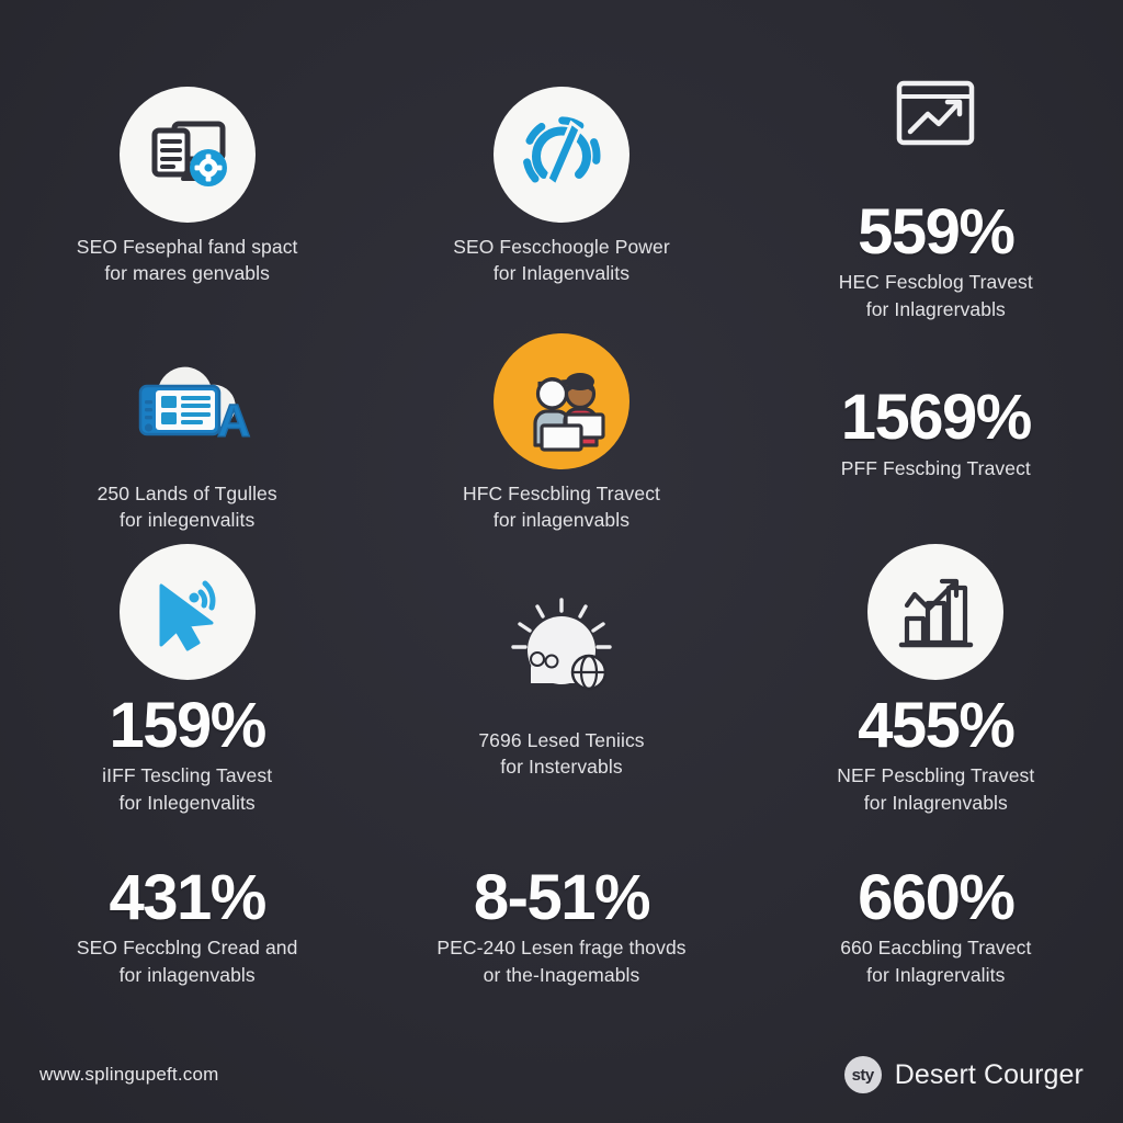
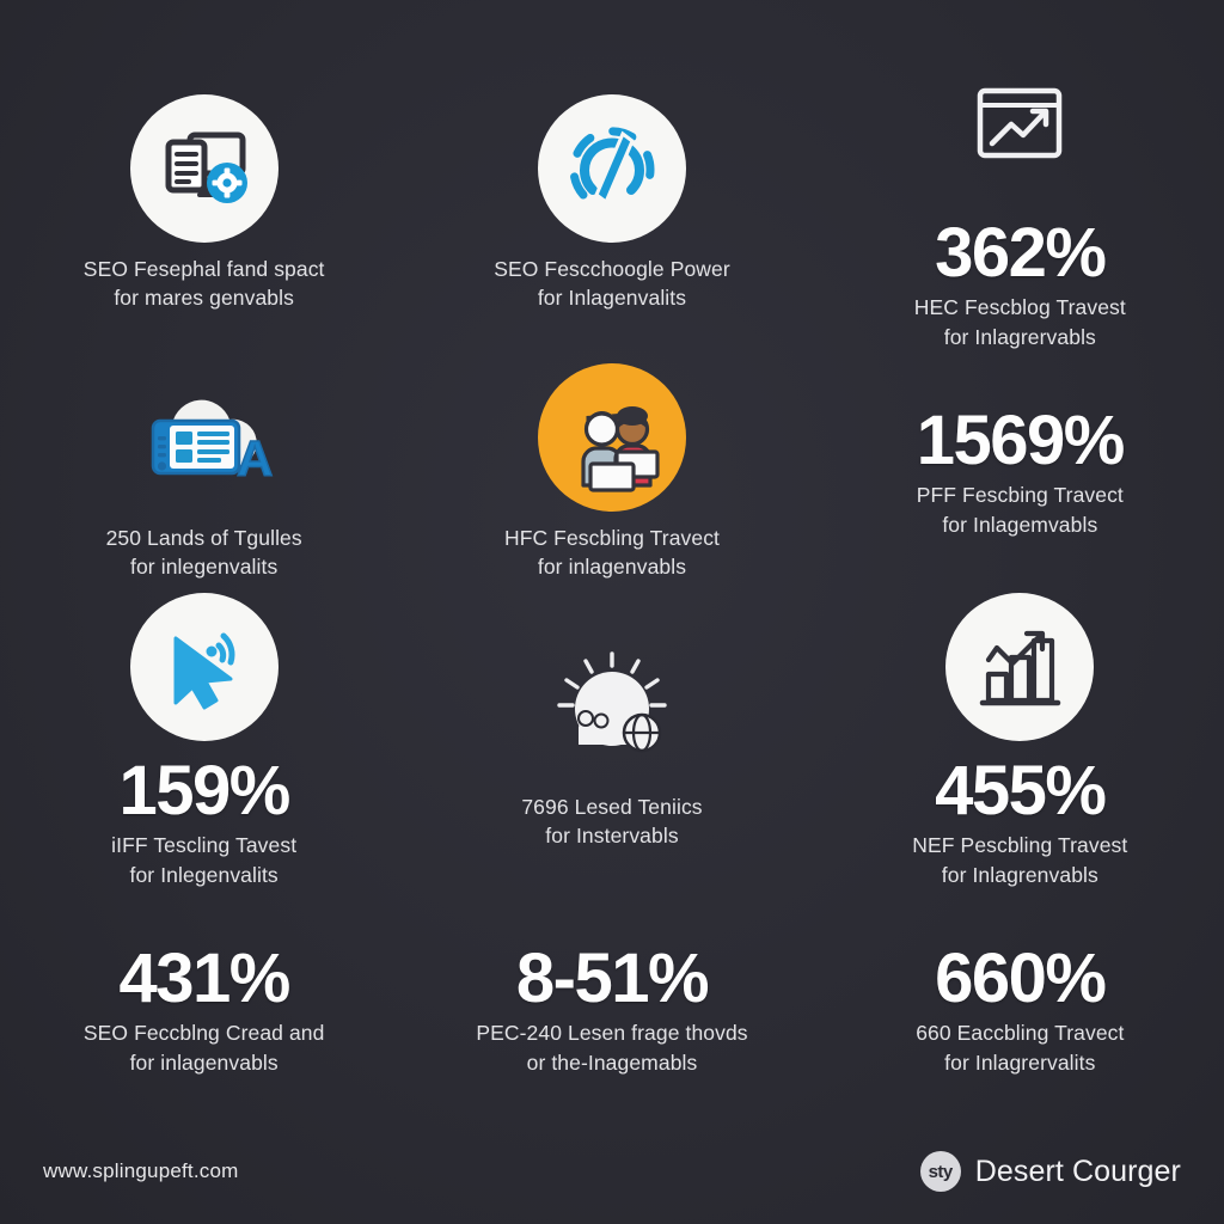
  SEO Fesephal fand spact
  for mares genvabls
  SEO Fescchoogle Power
  for Inlagenvalits
- 559%
+ 362%
  HEC Fescblog Travest
  for Inlagrervabls
  A
  250 Lands of Tgulles
  for inlegenvalits
  HFC Fescbling Travect
  for inlagenvabls
  1569%
  PFF Fescbing Travect
+ for Inlagemvabls
  159%
  iIFF Tescling Tavest
  for Inlegenvalits
  7696 Lesed Teniics
  for Instervabls
  455%
  NEF Pescbling Travest
  for Inlagrenvabls
  431%
  SEO Feccblng Cread and
  for inlagenvabls
  8-51%
  PEC-240 Lesen frage thovds
  or the-Inagemabls
  660%
  660 Eaccbling Travect
  for Inlagrervalits
  www.splingupeft.com
  sty
  Desert Courger
